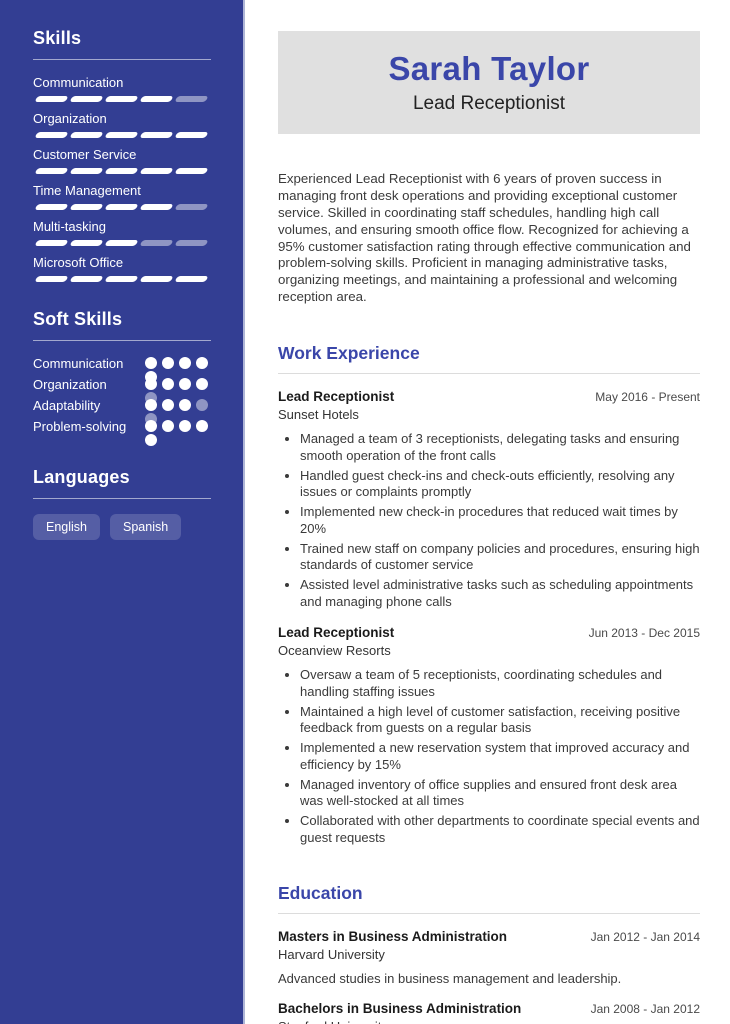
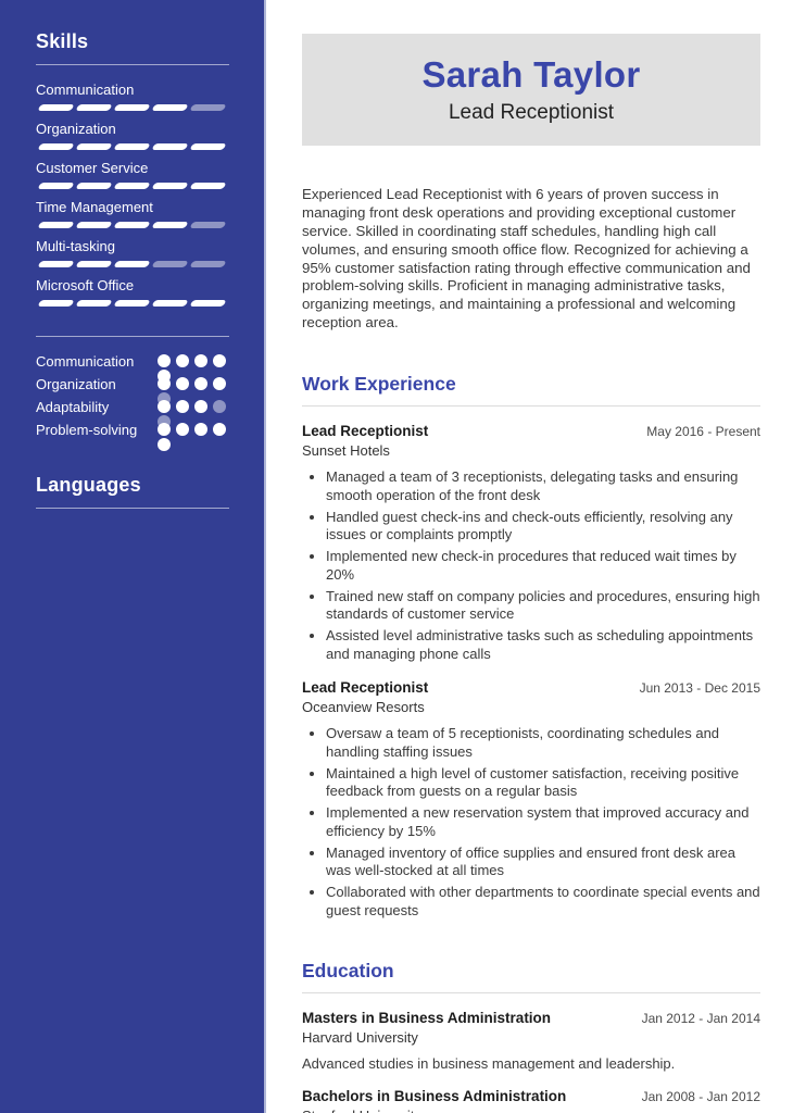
  Skills
  Communication
  Organization
  Customer Service
  Time Management
  Multi-tasking
  Microsoft Office
- Soft Skills
  Communication
  Organization
  Adaptability
  Problem-solving
  Languages
- English
- Spanish
  Sarah Taylor
  Lead Receptionist
  Experienced Lead Receptionist with 6 years of proven success in managing front desk operations and providing exceptional customer service. Skilled in coordinating staff schedules, handling high call volumes, and ensuring smooth office flow. Recognized for achieving a 95% customer satisfaction rating through effective communication and problem-solving skills. Proficient in managing administrative tasks, organizing meetings, and maintaining a professional and welcoming reception area.
  Work Experience
  Lead Receptionist
  May 2016 - Present
  Sunset Hotels
- Managed a team of 3 receptionists, delegating tasks and ensuring smooth operation of the front calls
+ Managed a team of 3 receptionists, delegating tasks and ensuring smooth operation of the front desk
  Handled guest check-ins and check-outs efficiently, resolving any issues or complaints promptly
  Implemented new check-in procedures that reduced wait times by 20%
  Trained new staff on company policies and procedures, ensuring high standards of customer service
  Assisted level administrative tasks such as scheduling appointments and managing phone calls
  Lead Receptionist
  Jun 2013 - Dec 2015
  Oceanview Resorts
  Oversaw a team of 5 receptionists, coordinating schedules and handling staffing issues
  Maintained a high level of customer satisfaction, receiving positive feedback from guests on a regular basis
  Implemented a new reservation system that improved accuracy and efficiency by 15%
  Managed inventory of office supplies and ensured front desk area was well-stocked at all times
  Collaborated with other departments to coordinate special events and guest requests
  Education
  Masters in Business Administration
  Jan 2012 - Jan 2014
  Harvard University
  Advanced studies in business management and leadership.
  Bachelors in Business Administration
  Jan 2008 - Jan 2012
